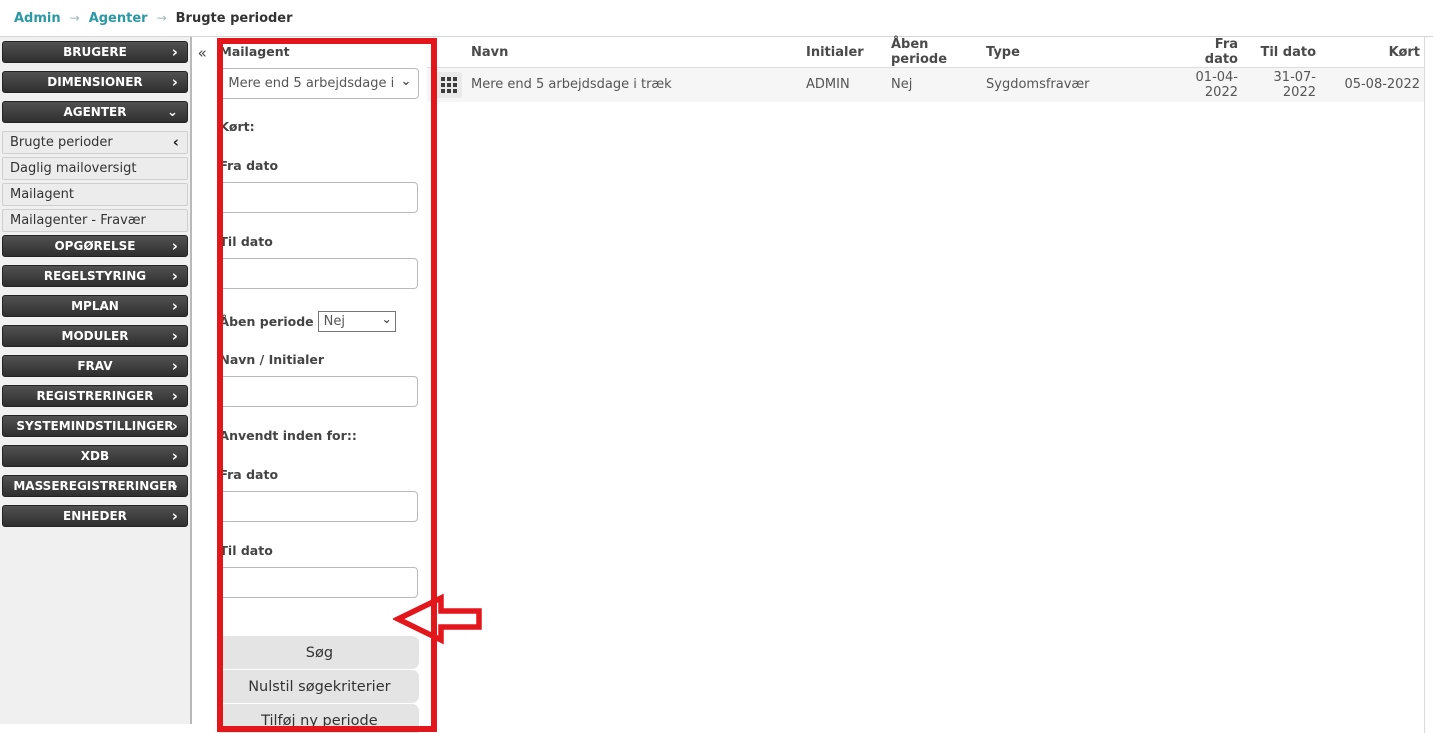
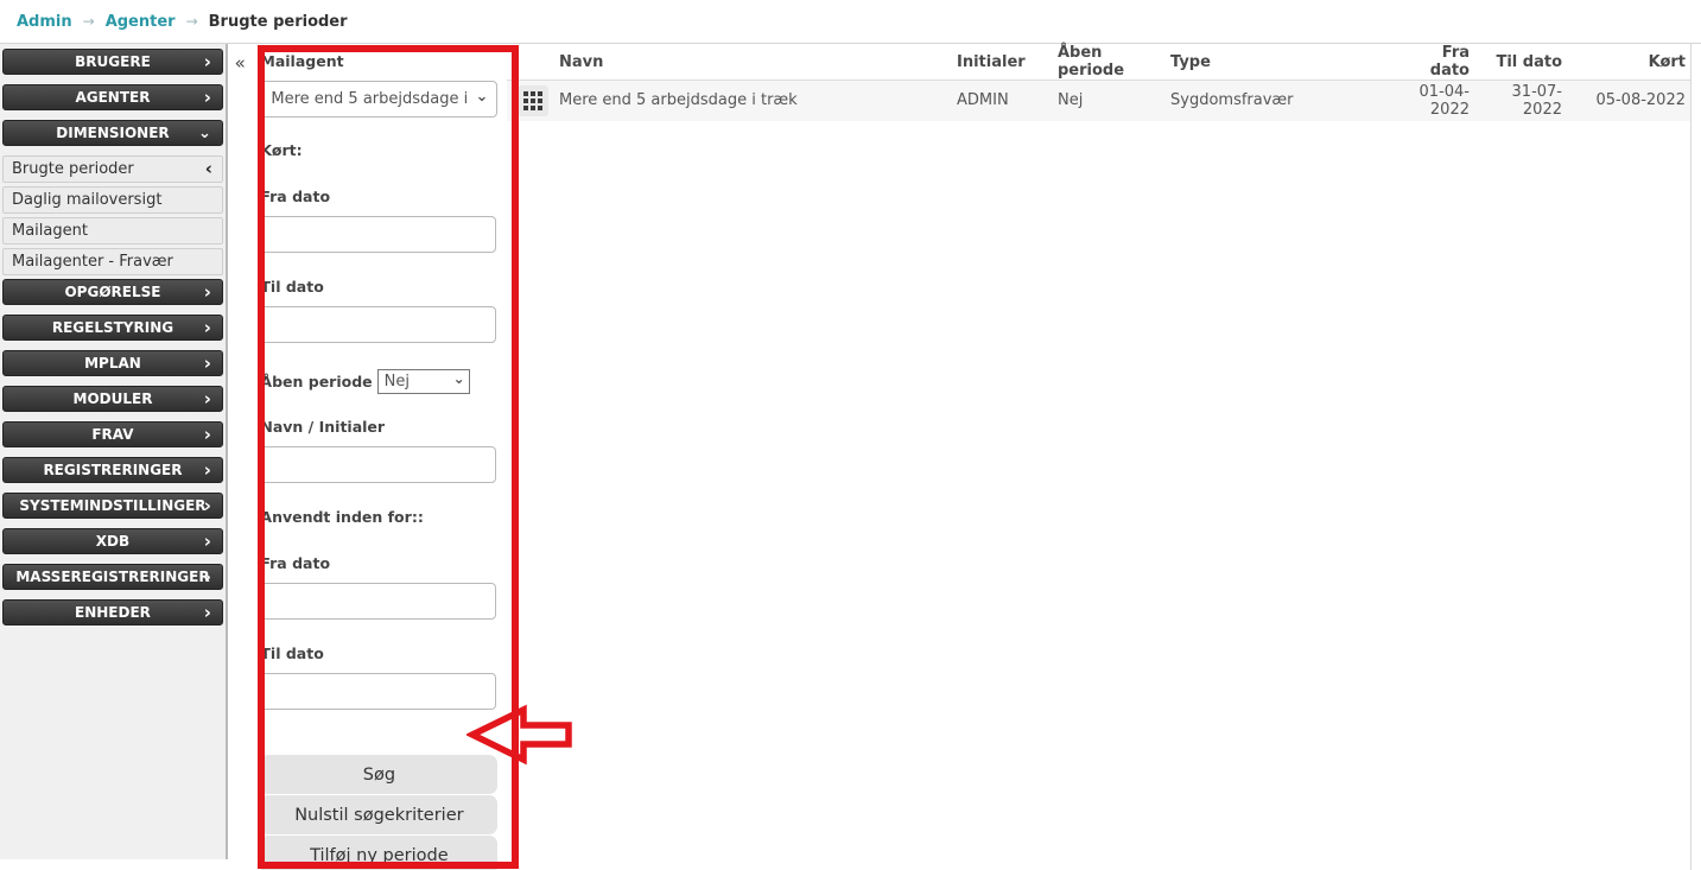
  Admin
  →
  Agenter
  →
  Brugte perioder
  BRUGERE
  ›
- DIMENSIONER
+ AGENTER
  ›
- AGENTER
+ DIMENSIONER
  ⌄
  Brugte perioder
  ‹
  Daglig mailoversigt
  Mailagent
  Mailagenter - Fravær
  OPGØRELSE
  ›
  REGELSTYRING
  ›
  MPLAN
  ›
  MODULER
  ›
  FRAV
  ›
  REGISTRERINGER
  ›
  SYSTEMINDSTILLINGER
  ›
  XDB
  ›
  MASSEREGISTRERINGER
  ›
  ENHEDER
  ›
  «
  Mailagent
  Mere end 5 arbejdsdage i
  ⌄
  Kørt:
  Fra dato
  Til dato
  Åben periode
  Nej
  ⌄
  Navn / Initialer
  Anvendt inden for::
  Fra dato
  Til dato
  SøgNulstil søgekriterierTilføj ny periode
  	Navn	Initialer	Åben periode	Type	Fra dato	Til dato	Kørt
  	Mere end 5 arbejdsdage i træk	ADMIN	Nej	Sygdomsfravær	01-04-2022	31-07-2022	05-08-2022
